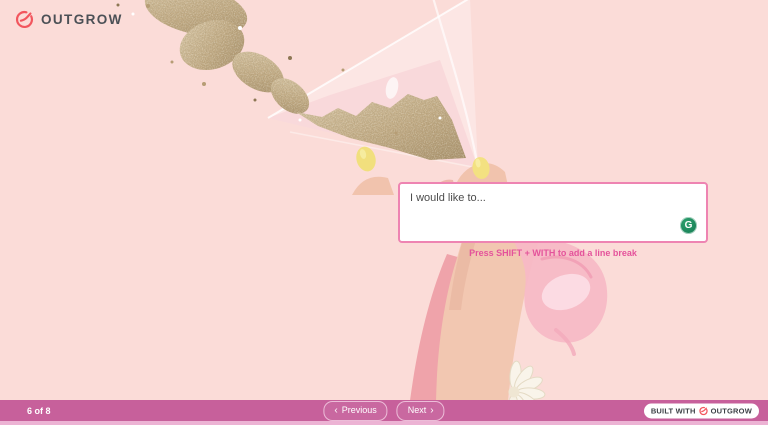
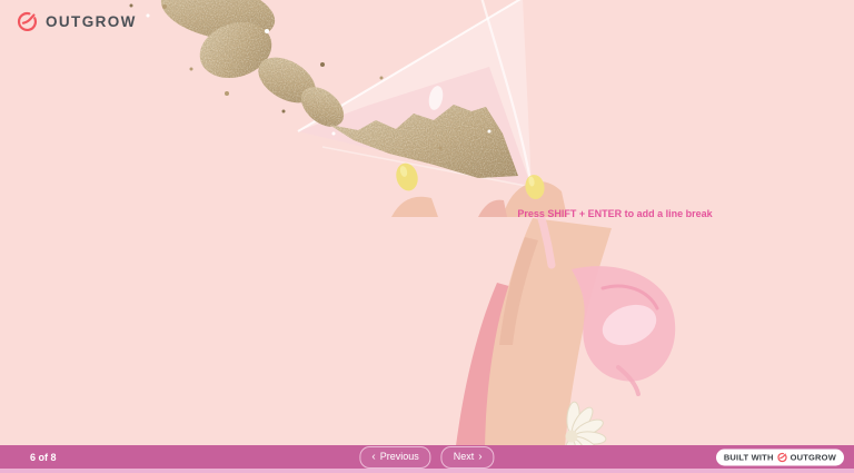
  OUTGROW
- I would like to...
- G
- Press SHIFT + WITH to add a line break
+ Press SHIFT + ENTER to add a line break
  6 of 8
  ‹
  Previous
  Next
  ›
  BUILT WITH
  OUTGROW
